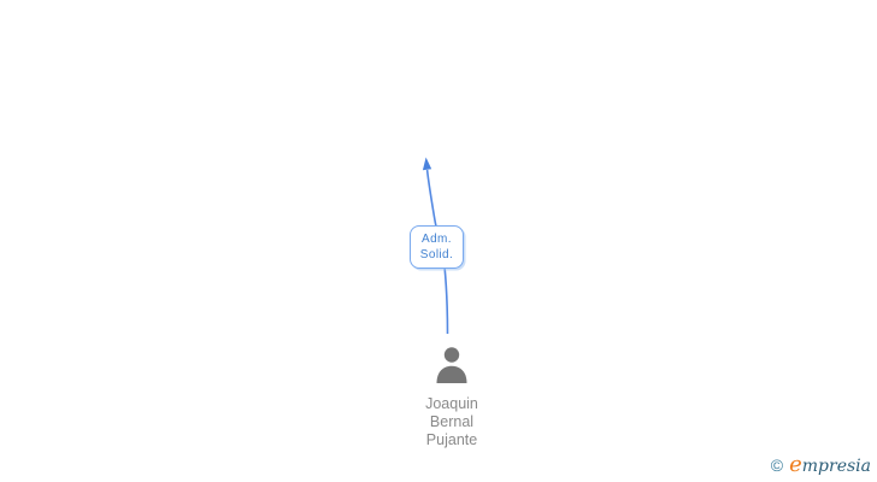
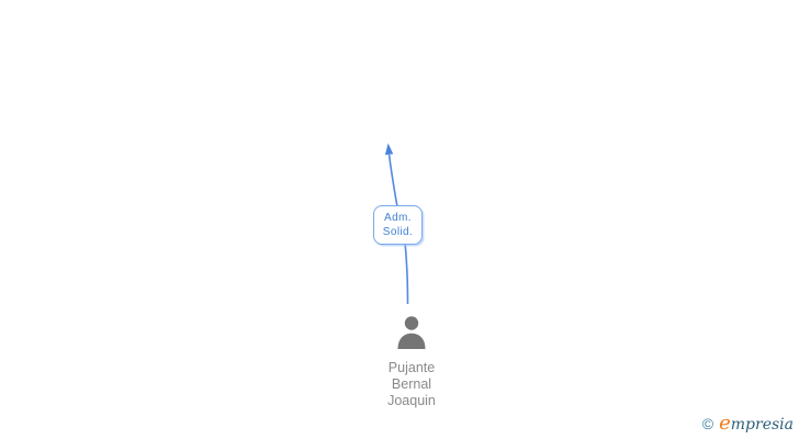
  Adm.
  Solid.
- Joaquin
+ Pujante
  Bernal
- Pujante
+ Joaquin
  ©
  e
  mpresia
